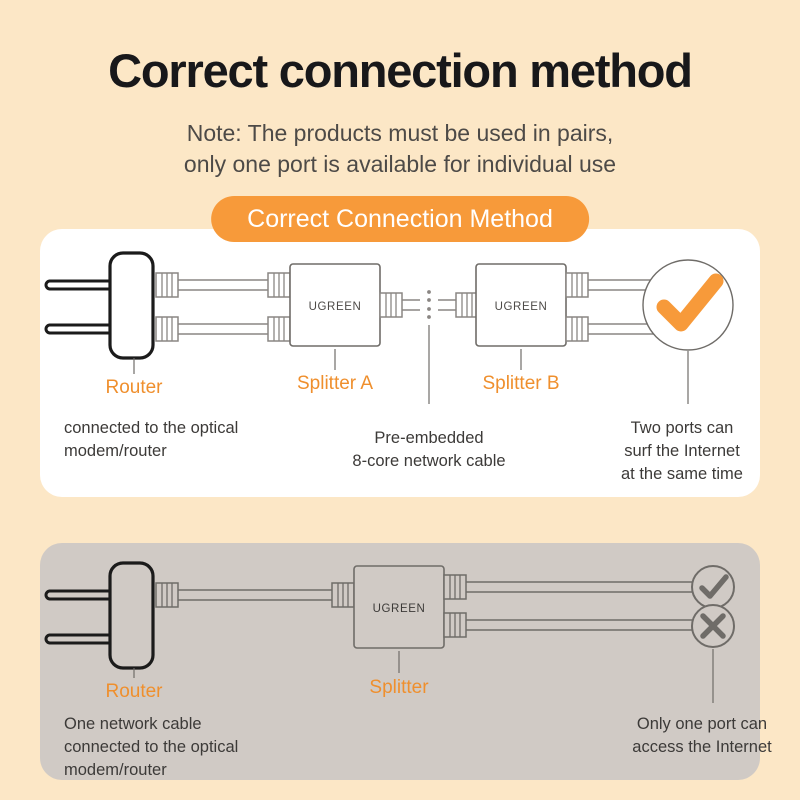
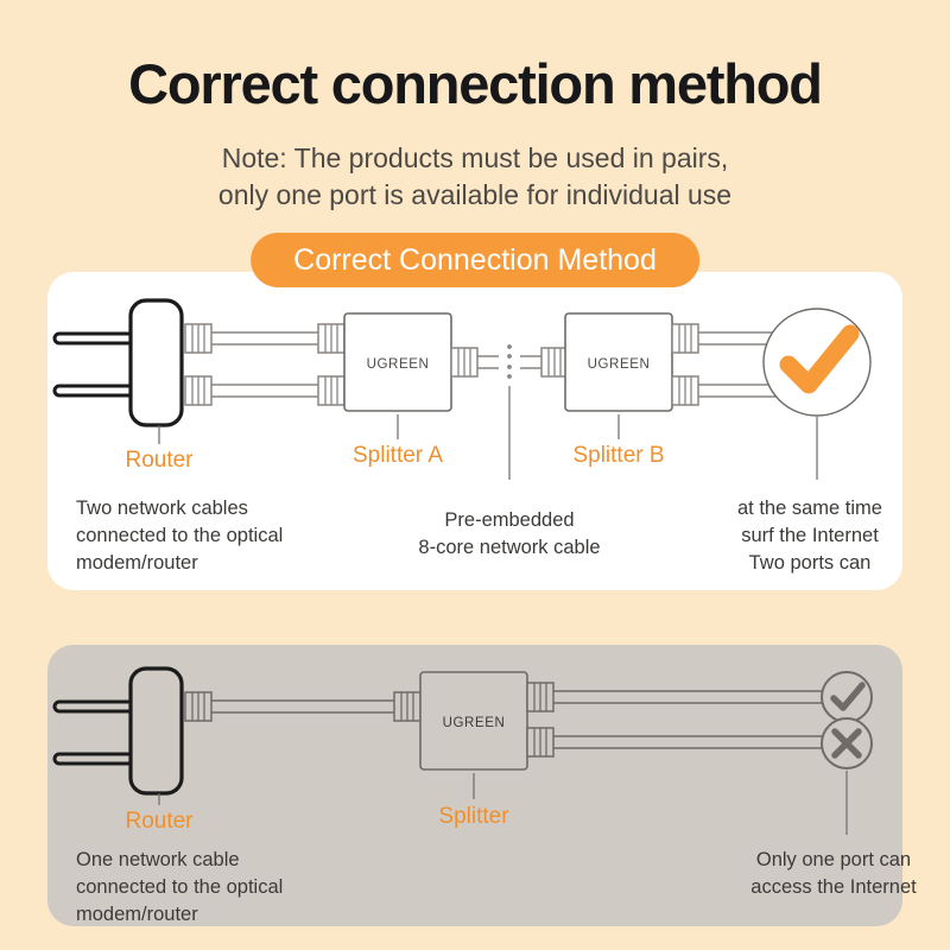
  Correct connection method
  Note: The products must be used in pairs,
  only one port is available for individual use
  UGREEN
  UGREEN
  Router
  Splitter A
  Splitter B
+ Two network cables
  connected to the optical
  modem/router
  Pre-embedded
  8-core network cable
- Two ports can
+ at the same time
  surf the Internet
- at the same time
+ Two ports can
  UGREEN
  Router
  Splitter
  One network cable
  connected to the optical
  modem/router
  Only one port can
  access the Internet
  Correct Connection Method
